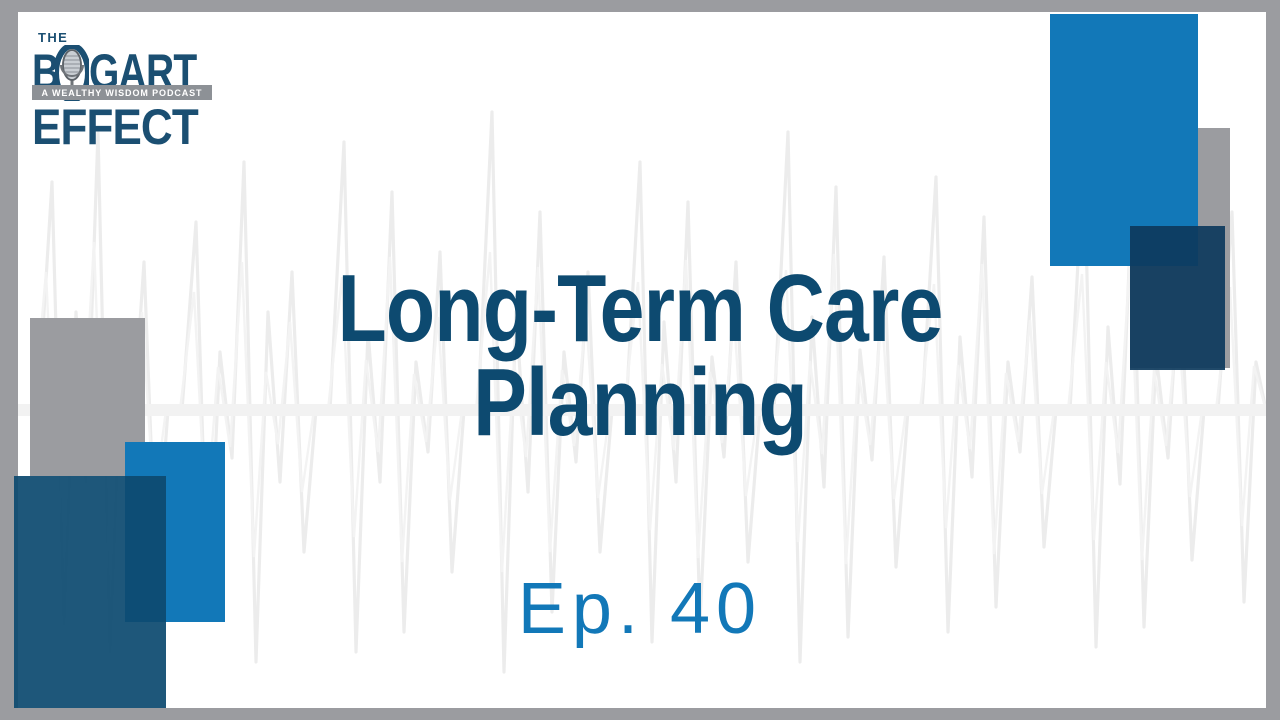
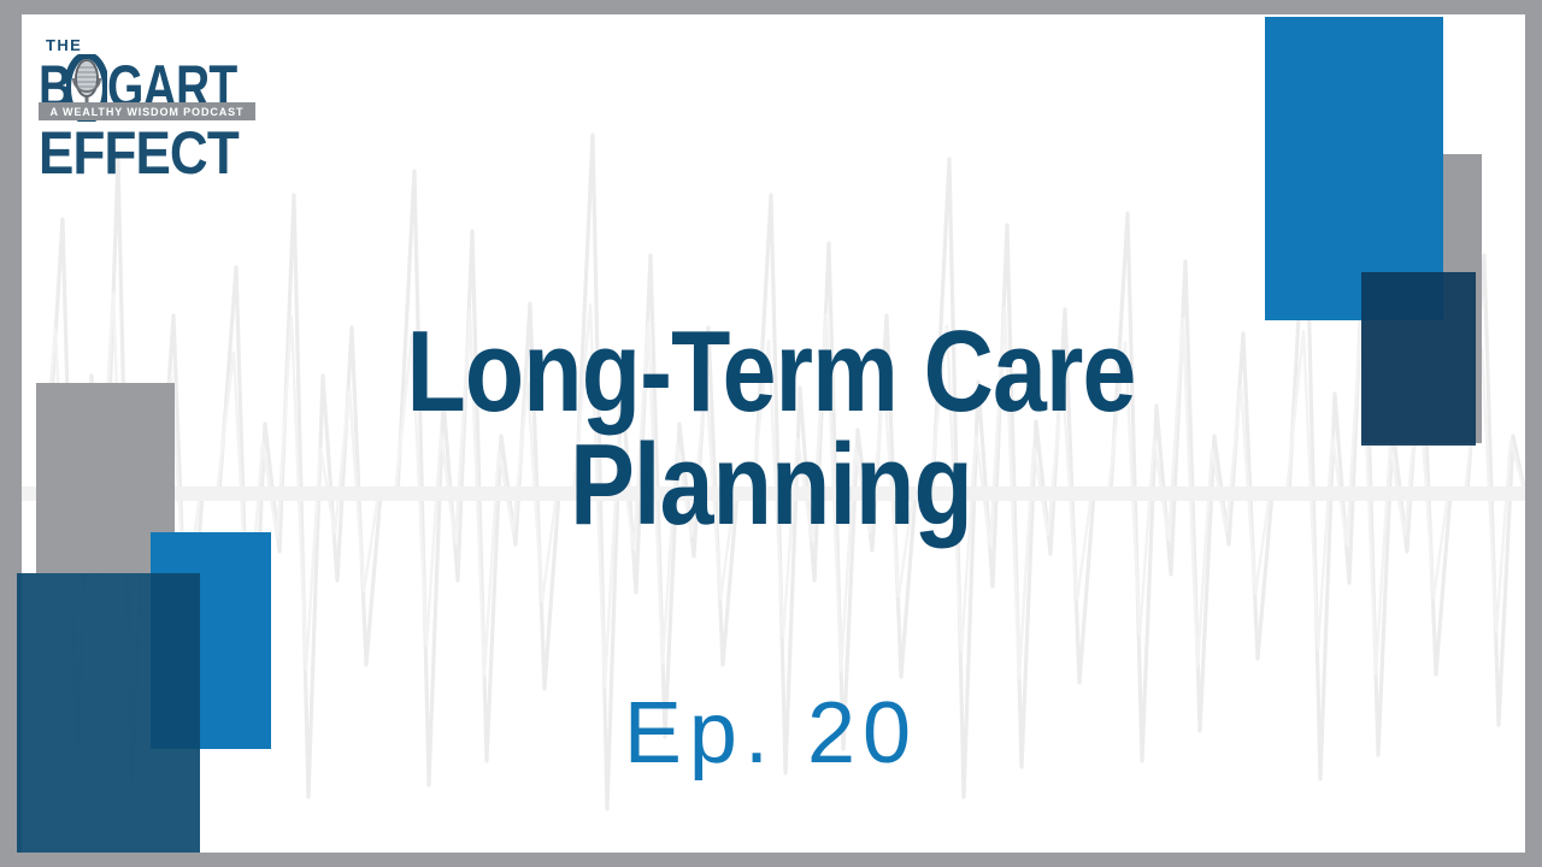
  THE
  B
  GART
  A WEALTHY WISDOM PODCAST
  EFFECT
  Long-Term Care
  Planning
- Ep. 40
+ Ep. 20
